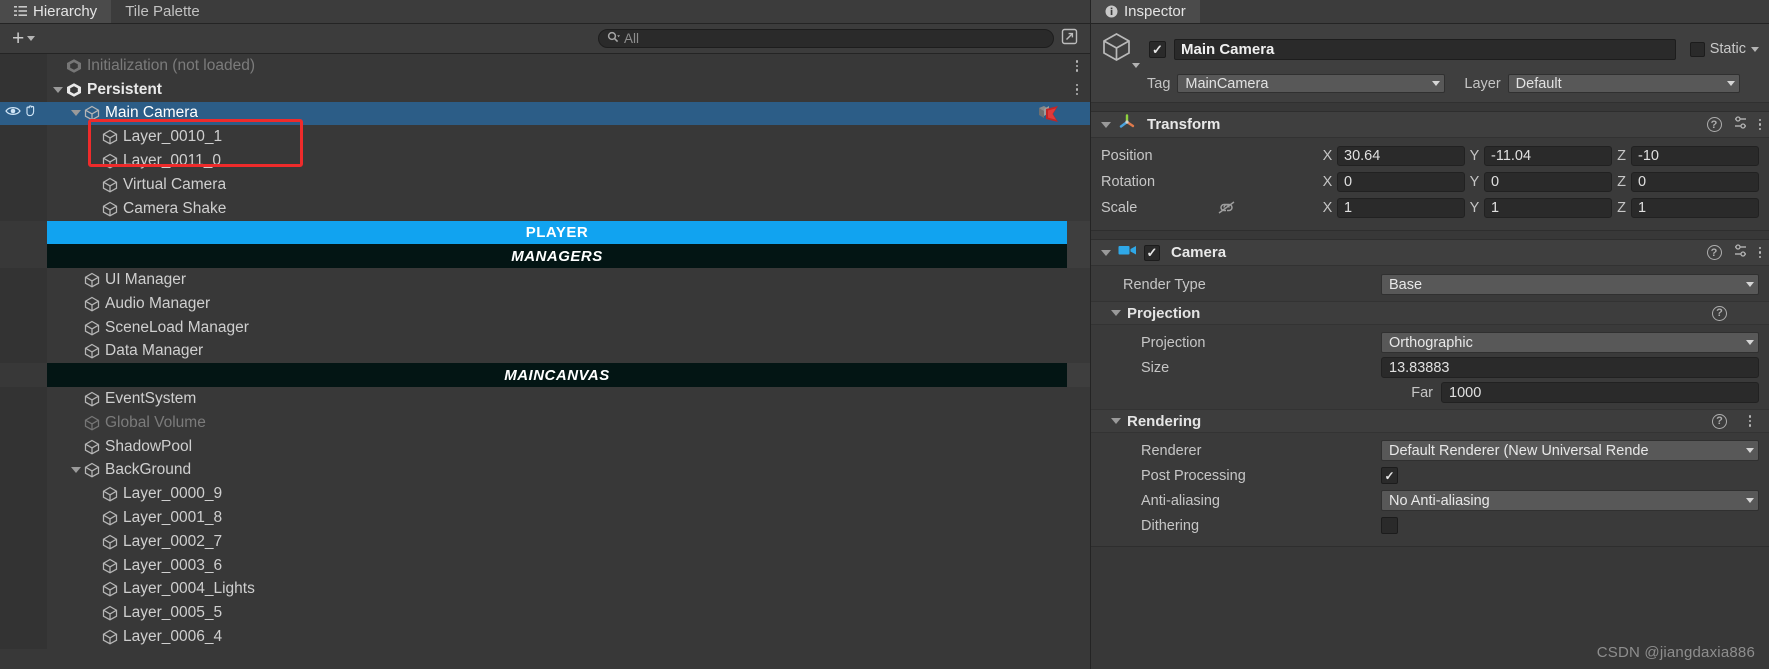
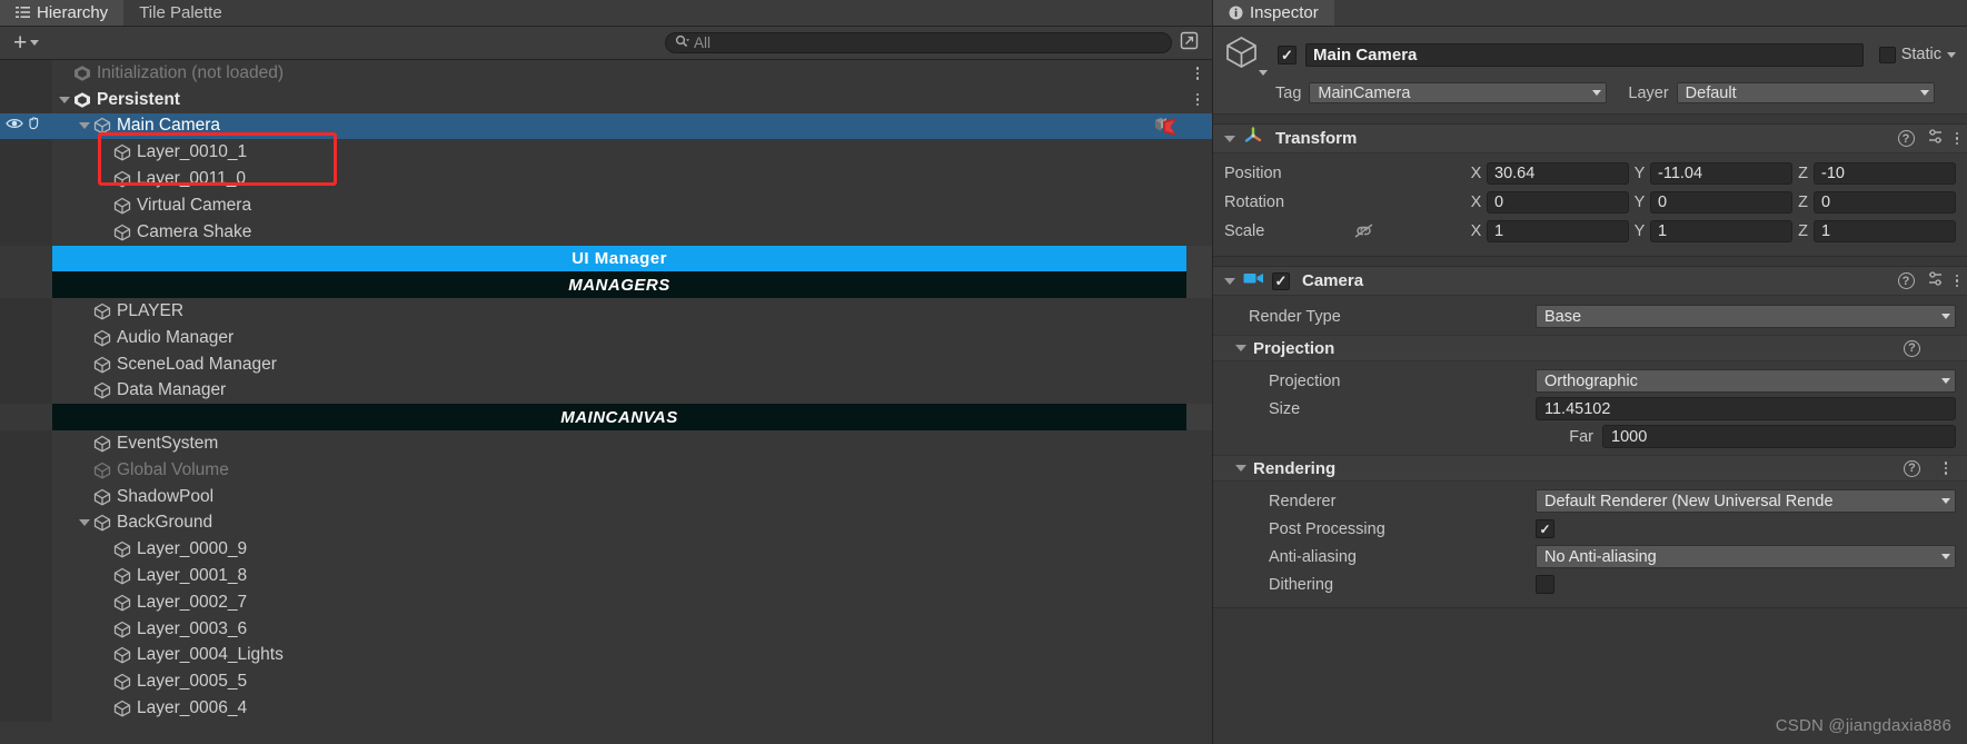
  Hierarchy
  Tile Palette
  +
  All
  Initialization (not loaded)
  Persistent
  Main Camera
  Layer_0010_1
  Layer_0011_0
  Virtual Camera
  Camera Shake
- PLAYER
+ UI Manager
  MANAGERS
- UI Manager
+ PLAYER
  Audio Manager
  SceneLoad Manager
  Data Manager
  MAINCANVAS
  EventSystem
  Global Volume
  ShadowPool
  BackGround
  Layer_0000_9
  Layer_0001_8
  Layer_0002_7
  Layer_0003_6
  Layer_0004_Lights
  Layer_0005_5
  Layer_0006_4
  Inspector
  ✓
  Main Camera
  Static
  Tag
  MainCamera
  Layer
  Default
  Transform
  ?
  Position
  X
  30.64
  Y
  -11.04
  Z
  -10
  Rotation
  X
  0
  Y
  0
  Z
  0
  Scale
  X
  1
  Y
  1
  Z
  1
  ✓
  Camera
  ?
  Render Type
  Base
  Projection
  ?
  Projection
  Orthographic
  Size
- 13.83883
+ 11.45102
  Far
  1000
  Rendering
  ?
  Renderer
  Default Renderer (New Universal Rende
  Post Processing
  ✓
  Anti-aliasing
  No Anti-aliasing
  Dithering
  CSDN @jiangdaxia886
